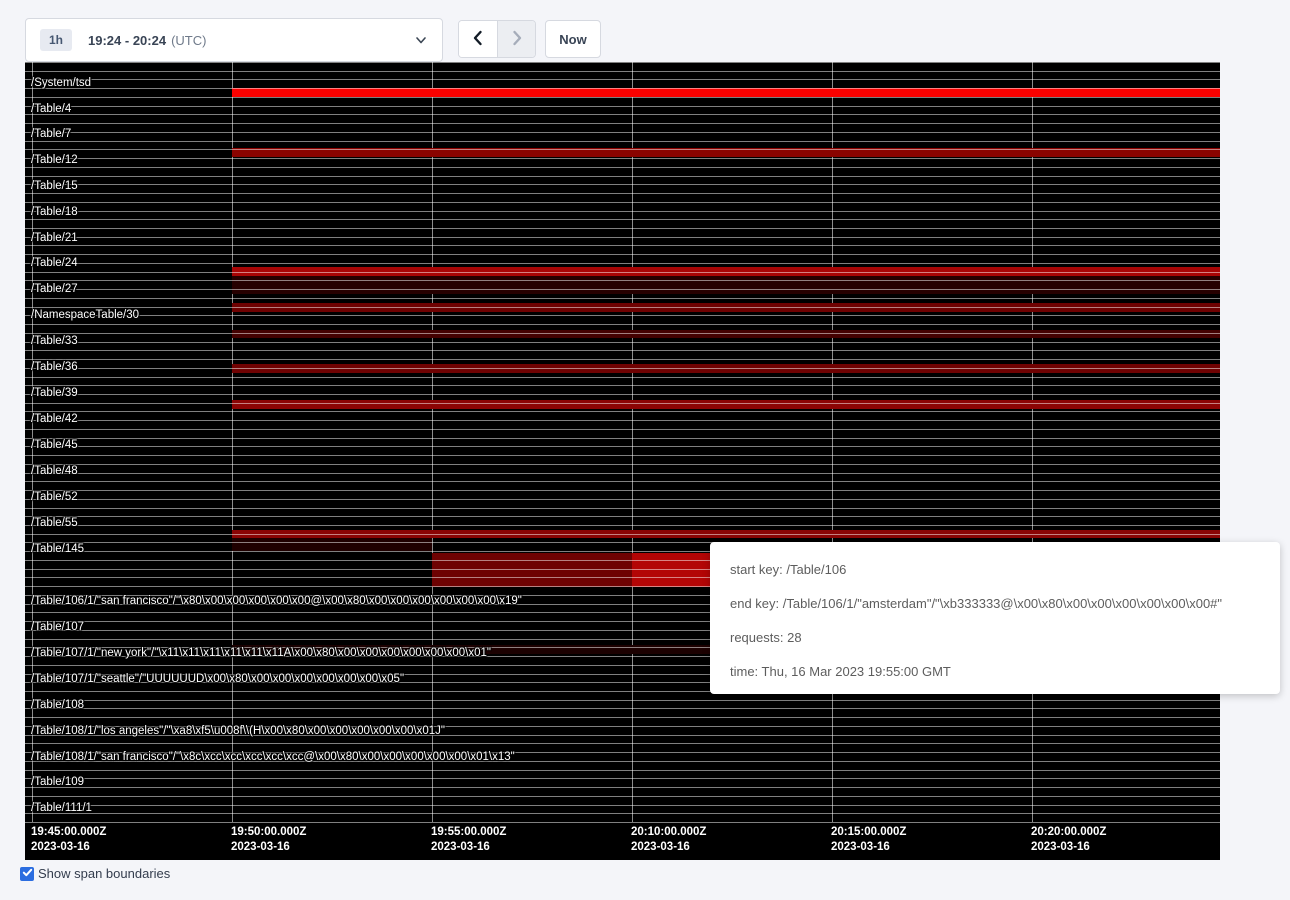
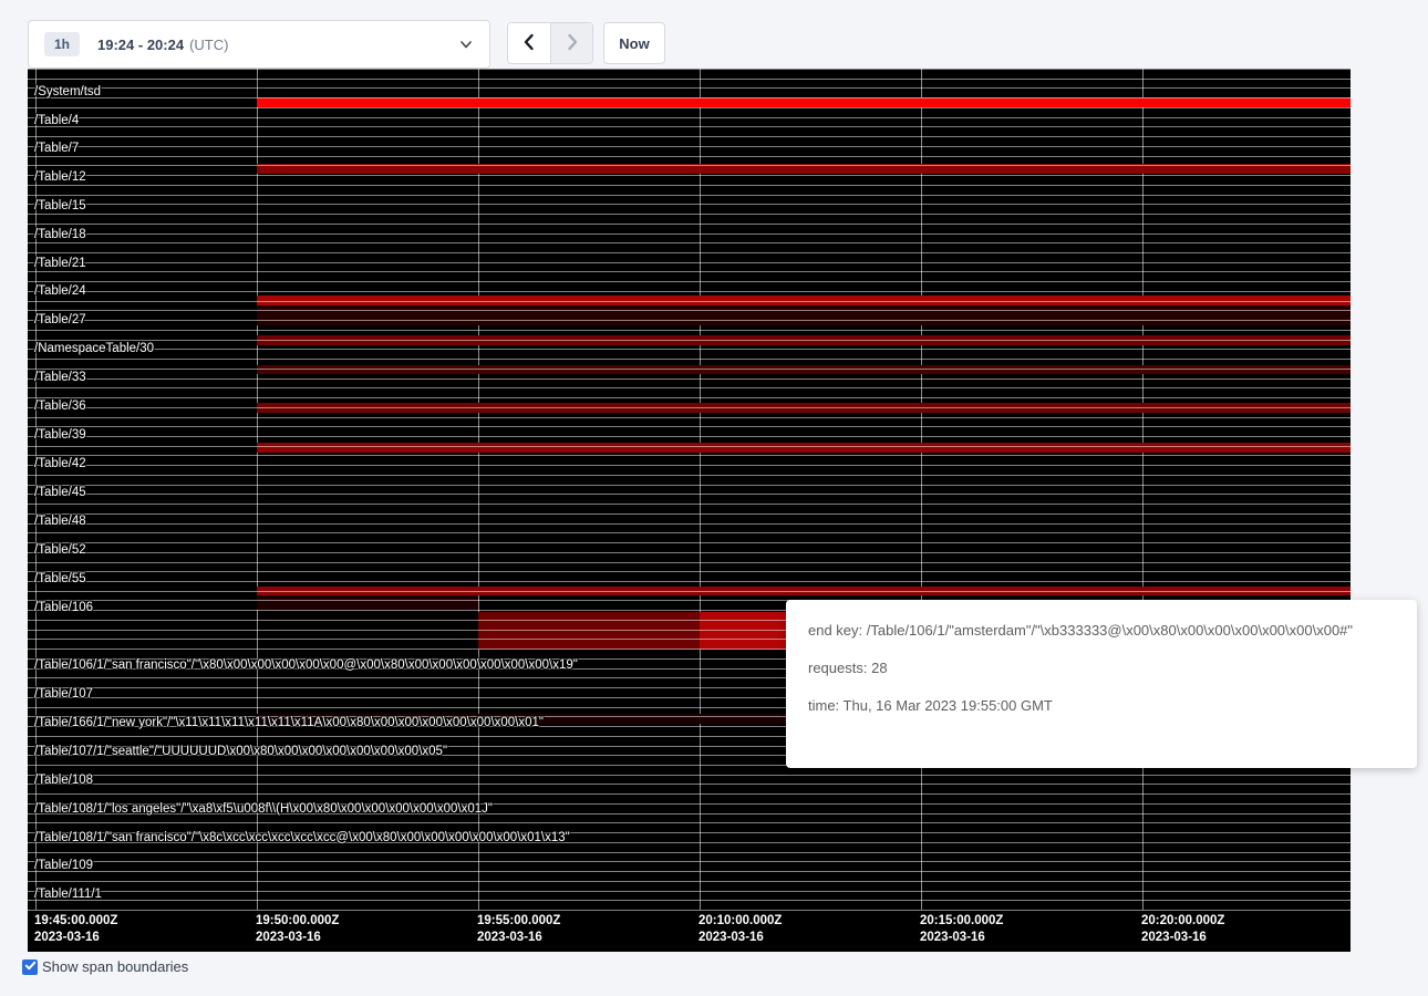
  1h
  19:24 - 20:24
  (UTC)
  Now
  /System/tsd
  /Table/4
  /Table/7
  /Table/12
  /Table/15
  /Table/18
  /Table/21
  /Table/24
  /Table/27
  /NamespaceTable/30
  /Table/33
  /Table/36
  /Table/39
  /Table/42
  /Table/45
  /Table/48
  /Table/52
  /Table/55
- /Table/145
+ /Table/106
  /Table/106/1/"san francisco"/"\x80\x00\x00\x00\x00\x00@\x00\x80\x00\x00\x00\x00\x00\x00\x19"
  /Table/107
- /Table/107/1/"new york"/"\x11\x11\x11\x11\x11\x11A\x00\x80\x00\x00\x00\x00\x00\x00\x01"
+ /Table/166/1/"new york"/"\x11\x11\x11\x11\x11\x11A\x00\x80\x00\x00\x00\x00\x00\x00\x01"
  /Table/107/1/"seattle"/"UUUUUUD\x00\x80\x00\x00\x00\x00\x00\x00\x05"
  /Table/108
  /Table/108/1/"los angeles"/"\xa8\xf5\u008f\\(H\x00\x80\x00\x00\x00\x00\x00\x01J"
  /Table/108/1/"san francisco"/"\x8c\xcc\xcc\xcc\xcc\xcc@\x00\x80\x00\x00\x00\x00\x00\x01\x13"
  /Table/109
  /Table/111/1
  19:45:00.000Z
  2023-03-16
  19:50:00.000Z
  2023-03-16
  19:55:00.000Z
  2023-03-16
  20:10:00.000Z
  2023-03-16
  20:15:00.000Z
  2023-03-16
  20:20:00.000Z
  2023-03-16
- start key: /Table/106
  end key: /Table/106/1/"amsterdam"/"\xb333333@\x00\x80\x00\x00\x00\x00\x00\x00#"
  requests: 28
  time: Thu, 16 Mar 2023 19:55:00 GMT
  Show span boundaries
